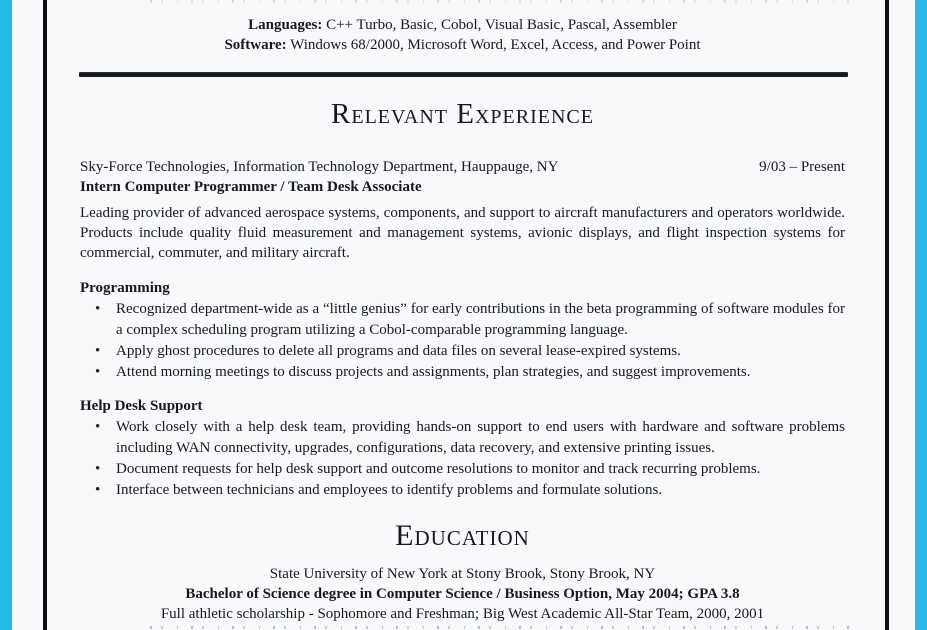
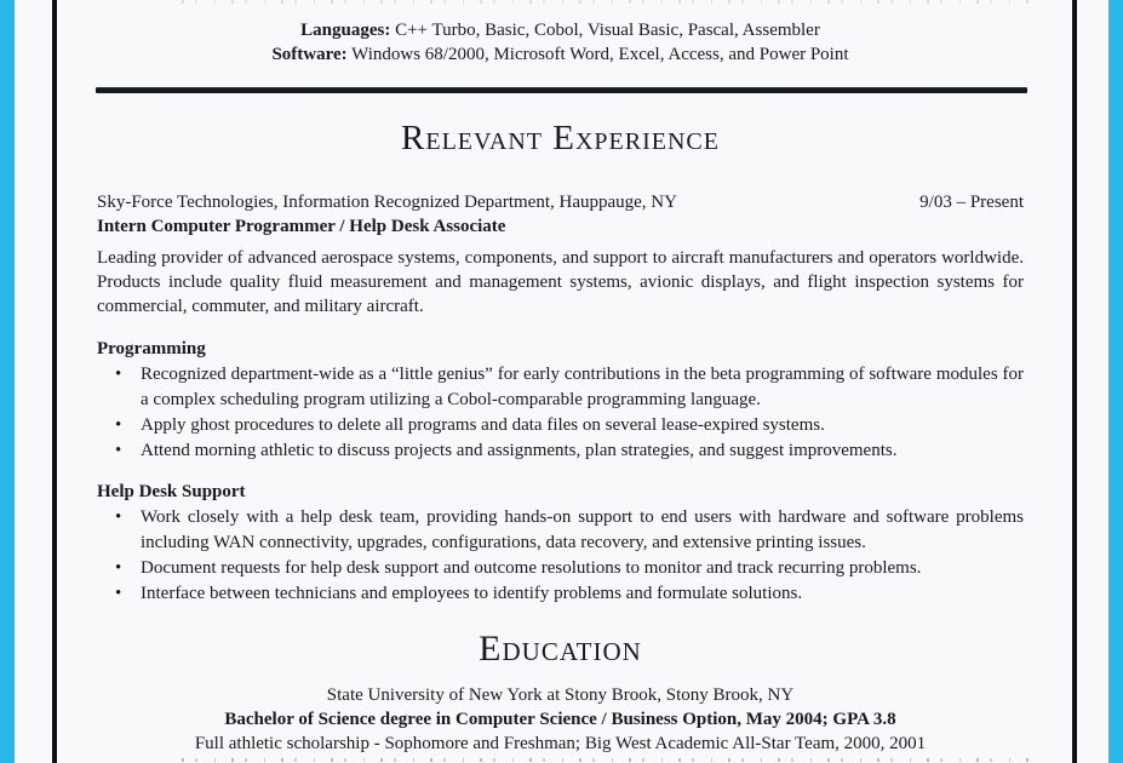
  Languages: C++ Turbo, Basic, Cobol, Visual Basic, Pascal, Assembler
  Software: Windows 68/2000, Microsoft Word, Excel, Access, and Power Point
  Relevant Experience
- Sky-Force Technologies, Information Technology Department, Hauppauge, NY
+ Sky-Force Technologies, Information Recognized Department, Hauppauge, NY
  9/03 – Present
- Intern Computer Programmer / Team Desk Associate
+ Intern Computer Programmer / Help Desk Associate
  Leading provider of advanced aerospace systems, components, and support to aircraft manufacturers and operators worldwide. Products include quality fluid measurement and management systems, avionic displays, and flight inspection systems for commercial, commuter, and military aircraft.
  Programming
  Recognized department-wide as a “little genius” for early contributions in the beta programming of software modules for a complex scheduling program utilizing a Cobol-comparable programming language.
  Apply ghost procedures to delete all programs and data files on several lease-expired systems.
- Attend morning meetings to discuss projects and assignments, plan strategies, and suggest improvements.
+ Attend morning athletic to discuss projects and assignments, plan strategies, and suggest improvements.
  Help Desk Support
  Work closely with a help desk team, providing hands-on support to end users with hardware and software problems including WAN connectivity, upgrades, configurations, data recovery, and extensive printing issues.
  Document requests for help desk support and outcome resolutions to monitor and track recurring problems.
  Interface between technicians and employees to identify problems and formulate solutions.
  Education
  State University of New York at Stony Brook, Stony Brook, NY
  Bachelor of Science degree in Computer Science / Business Option, May 2004; GPA 3.8
  Full athletic scholarship - Sophomore and Freshman; Big West Academic All-Star Team, 2000, 2001
